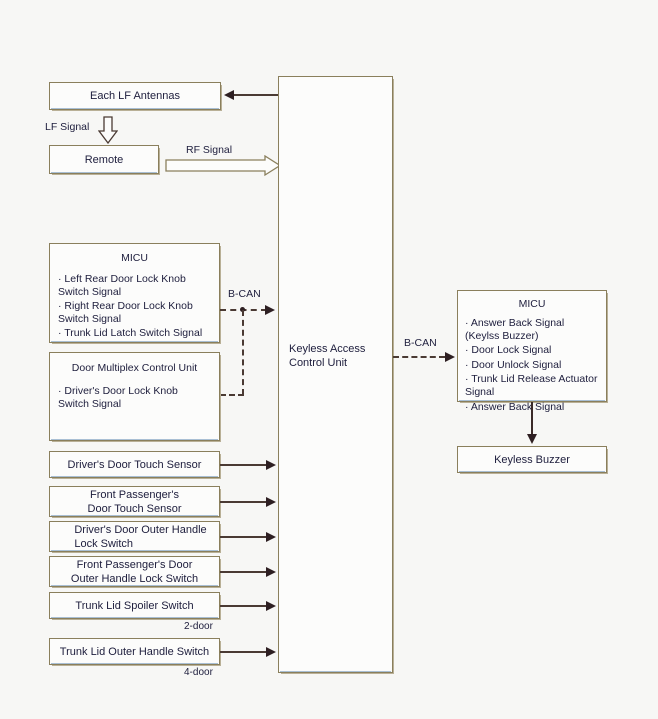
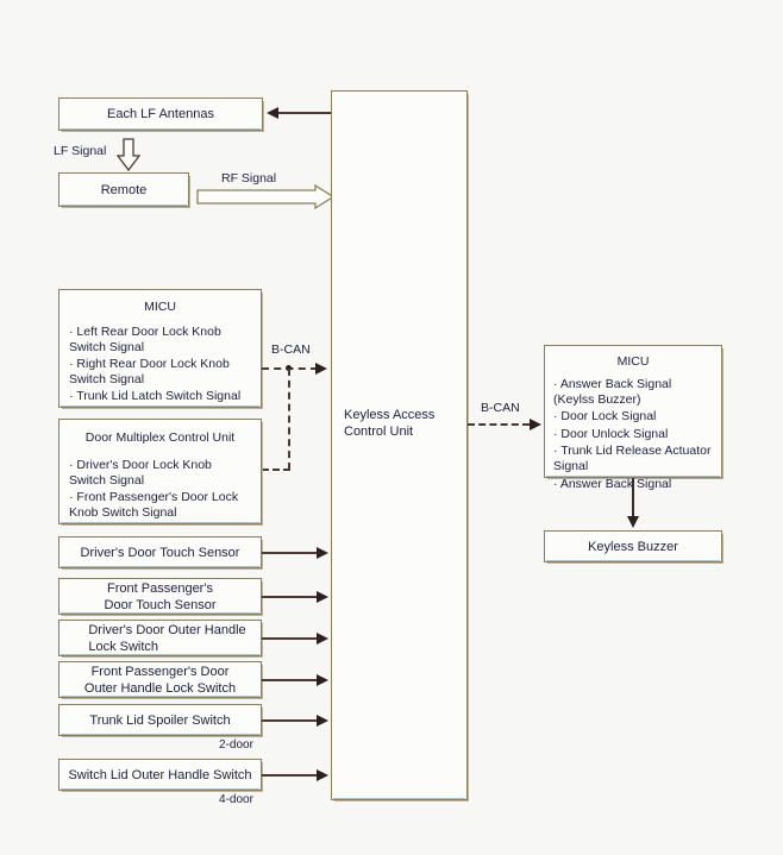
  Each LF Antennas
  LF Signal
  Remote
  RF Signal
  Keyless Access
  Control Unit
  MICU
  · Left Rear Door Lock Knob
  Switch Signal
  · Right Rear Door Lock Knob
  Switch Signal
  · Trunk Lid Latch Switch Signal
  B-CAN
  Door Multiplex Control Unit
  · Driver's Door Lock Knob
  Switch Signal
+ · Front Passenger's Door Lock
+ Knob Switch Signal
  Driver's Door Touch Sensor
  Front Passenger's
  Door Touch Sensor
  Driver's Door Outer Handle
  Lock Switch
  Front Passenger's Door
  Outer Handle Lock Switch
  Trunk Lid Spoiler Switch
  2-door
- Trunk Lid Outer Handle Switch
+ Switch Lid Outer Handle Switch
  4-door
  B-CAN
  MICU
  · Answer Back Signal
  (Keylss Buzzer)
  · Door Lock Signal
  · Door Unlock Signal
  · Trunk Lid Release Actuator
  Signal
  · Answer Back Signal
  Keyless Buzzer
